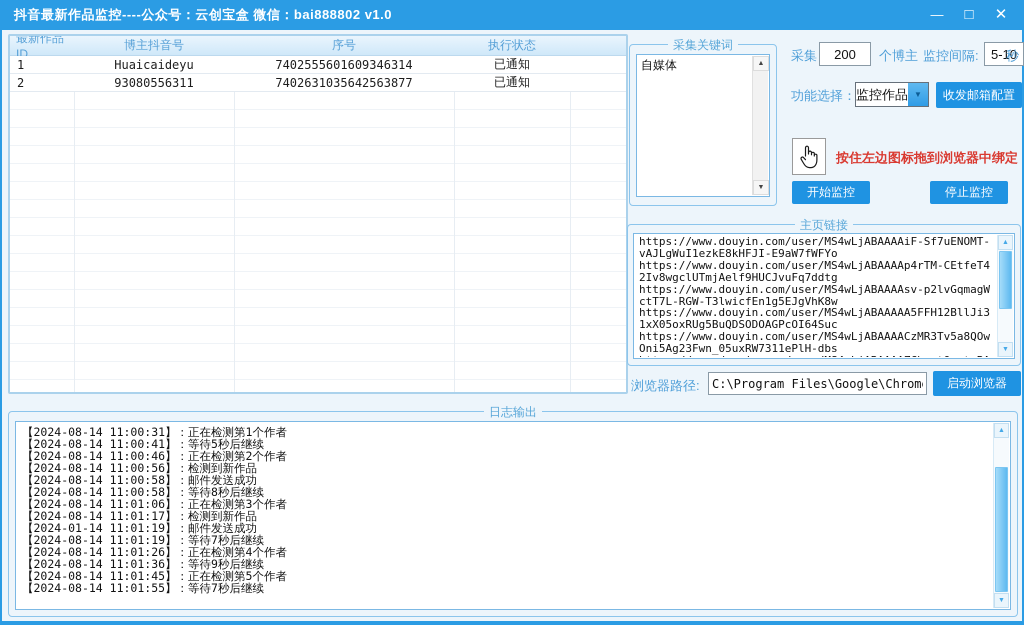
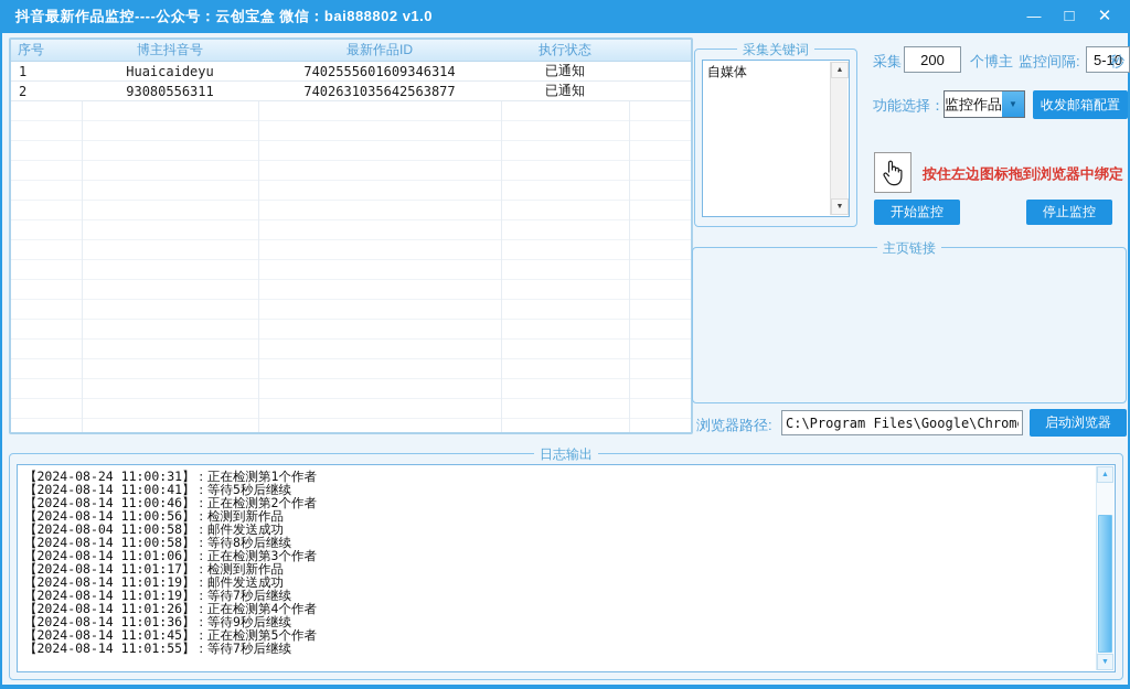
  抖音最新作品监控----公众号：云创宝盒 微信：bai888802 v1.0
  —
  □
  ✕
- 最新作品ID
+ 序号
  博主抖音号
- 序号
+ 最新作品ID
  执行状态
  1
  Huaicaideyu
  7402555601609346314
  已通知
  2
  93080556311
  7402631035642563877
  已通知
  采集关键词
  自媒体
  采集
  200
  个博主
  监控间隔:
  5-10
  秒
  功能选择：
  监控作品
  ▼
  收发邮箱配置
  按住左边图标拖到浏览器中绑定
  开始监控
  停止监控
  主页链接
- https://www.douyin.com/user/MS4wLjABAAAAiF-Sf7uENOMT-vAJLgWuI1ezkE8kHFJI-E9aW7fWFYo
- https://www.douyin.com/user/MS4wLjABAAAAp4rTM-CEtfeT42Iv8wgclUTmjAelf9HUCJvuFq7ddtg
- https://www.douyin.com/user/MS4wLjABAAAAsv-p2lvGqmagWctT7L-RGW-T3lwicfEn1g5EJgVhK8w
- https://www.douyin.com/user/MS4wLjABAAAAA5FFH12BllJi31xX05oxRUg5BuQDSODOAGPcOI64Suc
- https://www.douyin.com/user/MS4wLjABAAAACzMR3Tv5a8QOwOni5Ag23Fwn_05uxRW7311ePlH-dbs
  浏览器路径:
  C:\Program Files\Google\Chrom
  启动浏览器
  日志输出
- 【2024-08-14 11:00:31】：正在检测第1个作者
+ 【2024-08-24 11:00:31】：正在检测第1个作者
  【2024-08-14 11:00:41】：等待5秒后继续
  【2024-08-14 11:00:46】：正在检测第2个作者
  【2024-08-14 11:00:56】：检测到新作品
- 【2024-08-14 11:00:58】：邮件发送成功
+ 【2024-08-04 11:00:58】：邮件发送成功
  【2024-08-14 11:00:58】：等待8秒后继续
  【2024-08-14 11:01:06】：正在检测第3个作者
  【2024-08-14 11:01:17】：检测到新作品
- 【2024-01-14 11:01:19】：邮件发送成功
+ 【2024-08-14 11:01:19】：邮件发送成功
  【2024-08-14 11:01:19】：等待7秒后继续
  【2024-08-14 11:01:26】：正在检测第4个作者
  【2024-08-14 11:01:36】：等待9秒后继续
  【2024-08-14 11:01:45】：正在检测第5个作者
  【2024-08-14 11:01:55】：等待7秒后继续
